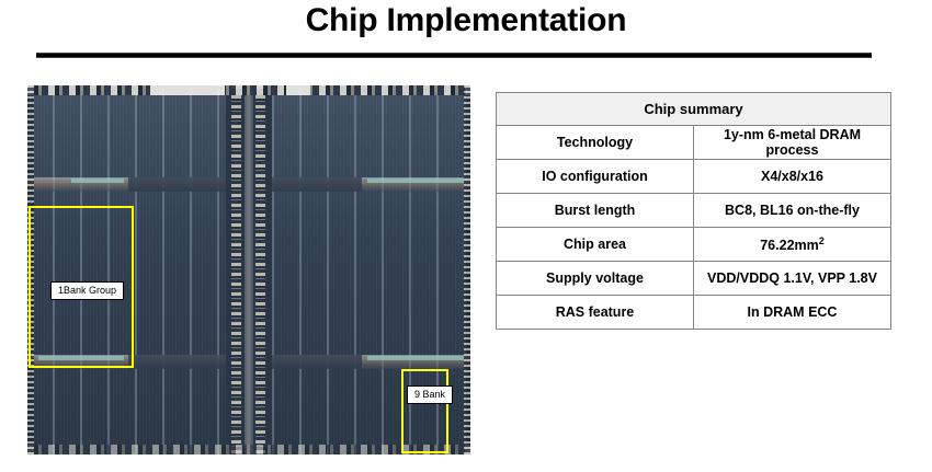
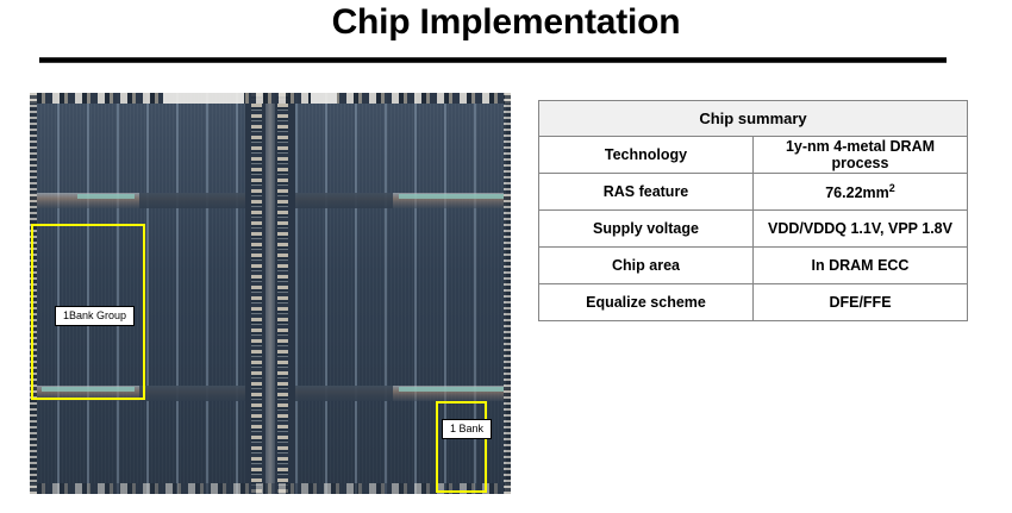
  Chip Implementation
  1Bank Group
- 9 Bank
+ 1 Bank
  Chip summary
- Technology	1y-nm 6-metal DRAM process
+ Technology	1y-nm 4-metal DRAM process
- IO configuration	X4/x8/x16
- Burst length	BC8, BL16 on-the-fly
- Chip area	76.22mm2
+ RAS feature	76.22mm2
  Supply voltage	VDD/VDDQ 1.1V, VPP 1.8V
- RAS feature	In DRAM ECC
+ Chip area	In DRAM ECC
+ Equalize scheme	DFE/FFE
